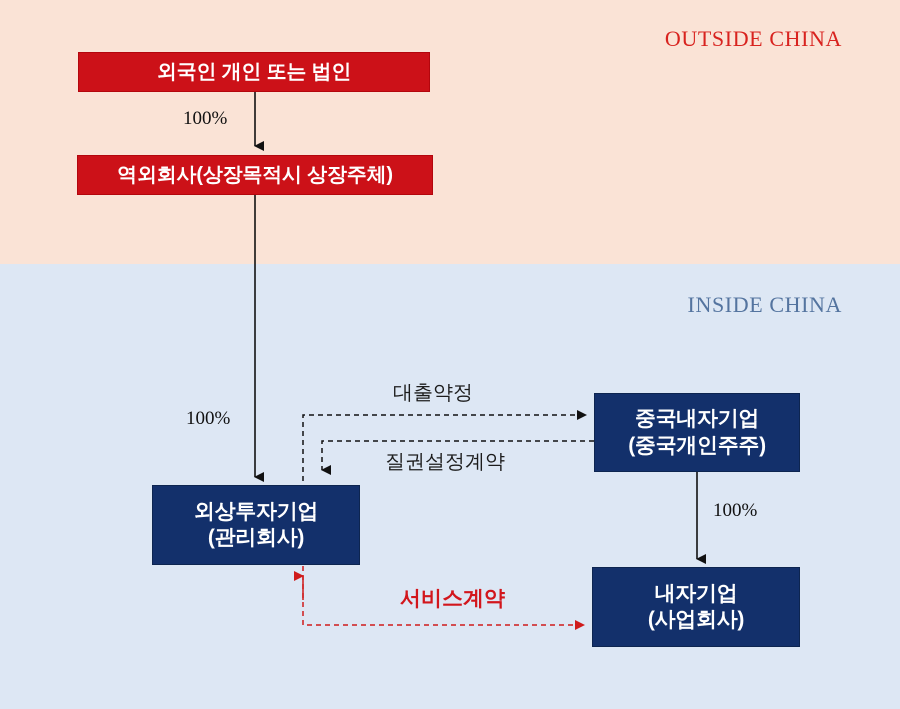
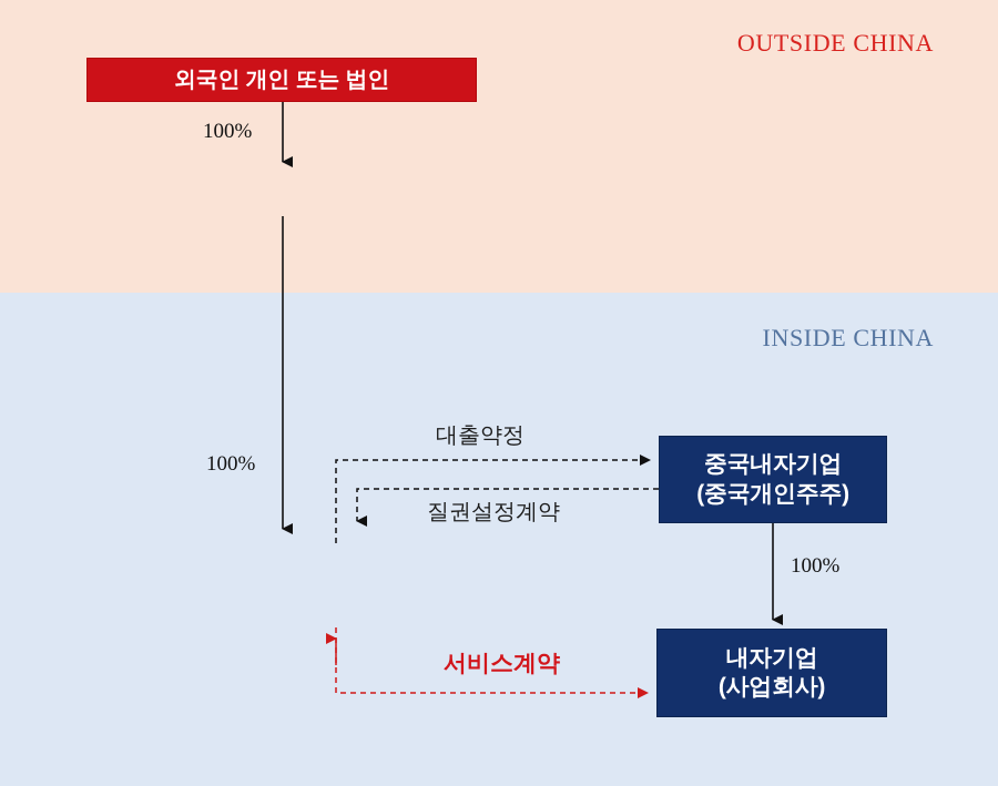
  OUTSIDE CHINA
  INSIDE CHINA
  외국인 개인 또는 법인
- 역외회사(상장목적시 상장주체)
- 외상투자기업
- (관리회사)
  중국내자기업
  (중국개인주주)
  내자기업
  (사업회사)
  100%
  100%
  100%
  대출약정
  질권설정계약
  서비스계약
